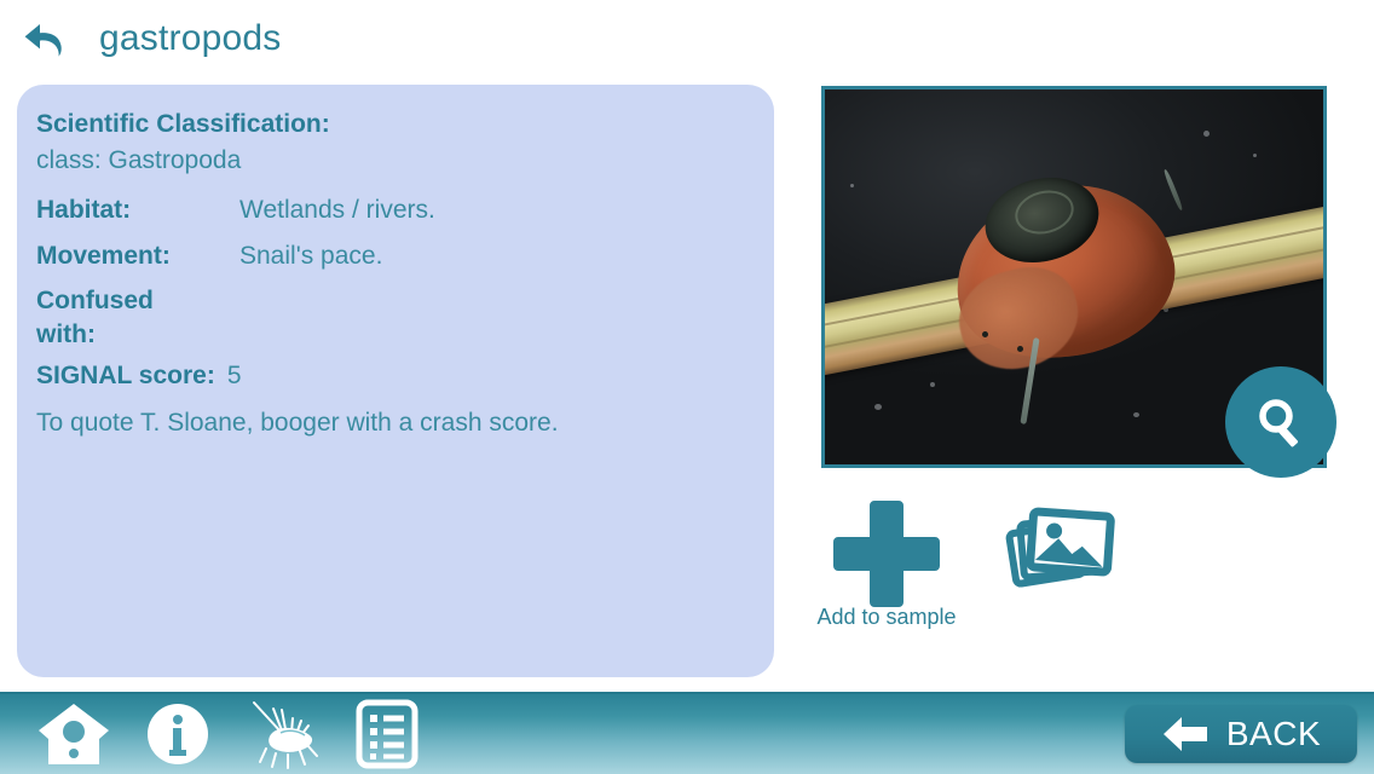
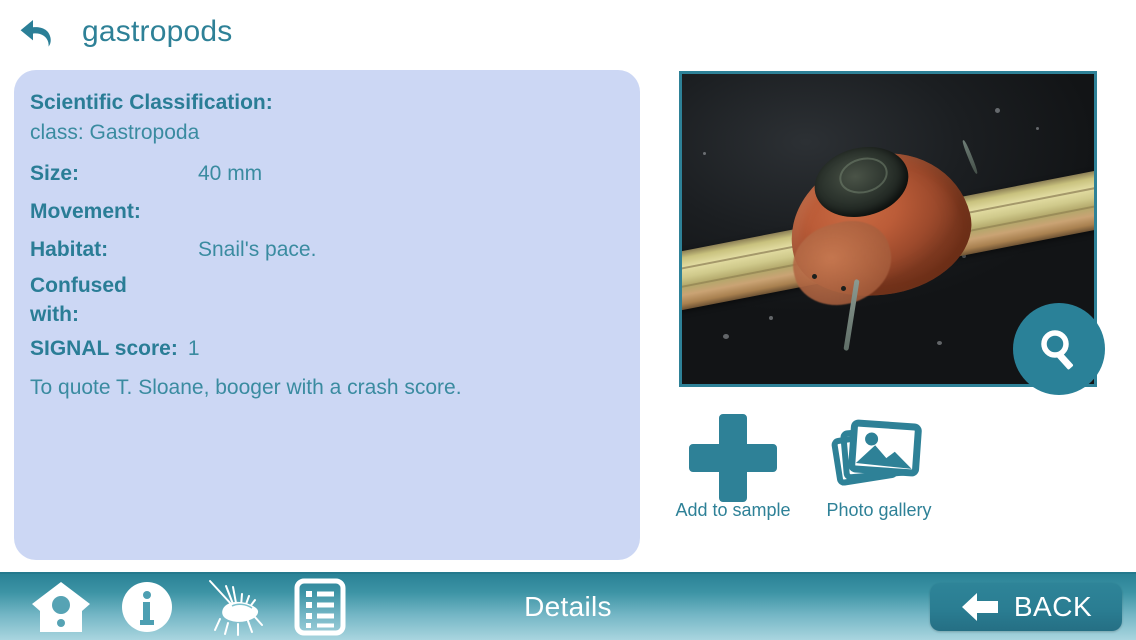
  gastropods
  Scientific Classification:
  class: Gastropoda
+ Size:
+ 40 mm
- Habitat:
+ Movement:
- Wetlands / rivers.
- Movement:
+ Habitat:
  Snail's pace.
  Confused
  with:
  SIGNAL score:
- 5
+ 1
  To quote T. Sloane, booger with a crash score.
  Add to sample
+ Photo gallery
+ Details
  BACK
